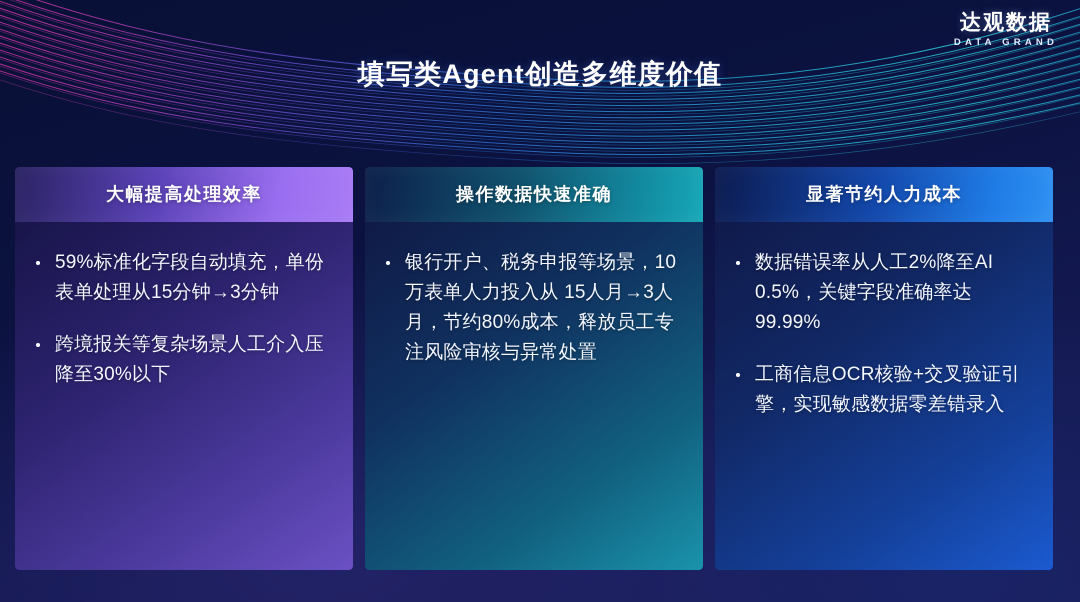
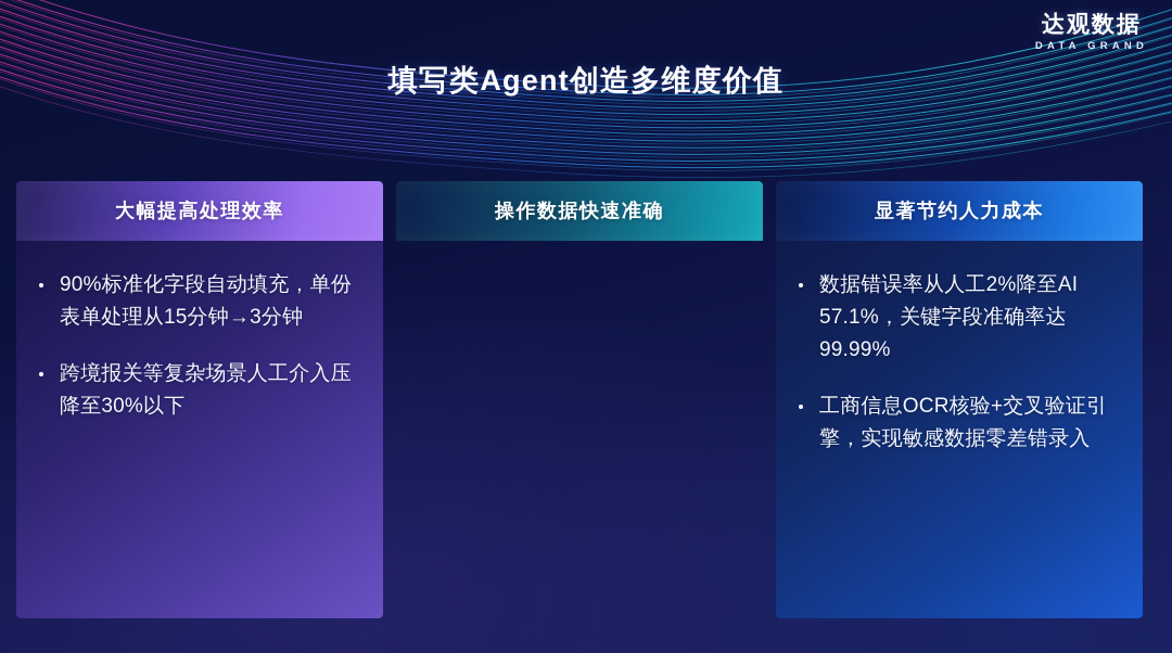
  达观数据
  DATA GRAND
  填写类Agent创造多维度价值
  大幅提高处理效率
- 59%标准化字段自动填充，单份表单处理从15分钟→3分钟
+ 90%标准化字段自动填充，单份表单处理从15分钟→3分钟
  跨境报关等复杂场景人工介入压降至30%以下
  操作数据快速准确
- 银行开户、税务申报等场景，10万表单人力投入从 15人月→3人月，节约80%成本，释放员工专注风险审核与异常处置
  显著节约人力成本
- 数据错误率从人工2%降至AI 0.5%，关键字段准确率达99.99%
+ 数据错误率从人工2%降至AI 57.1%，关键字段准确率达99.99%
  工商信息OCR核验+交叉验证引擎，实现敏感数据零差错录入
